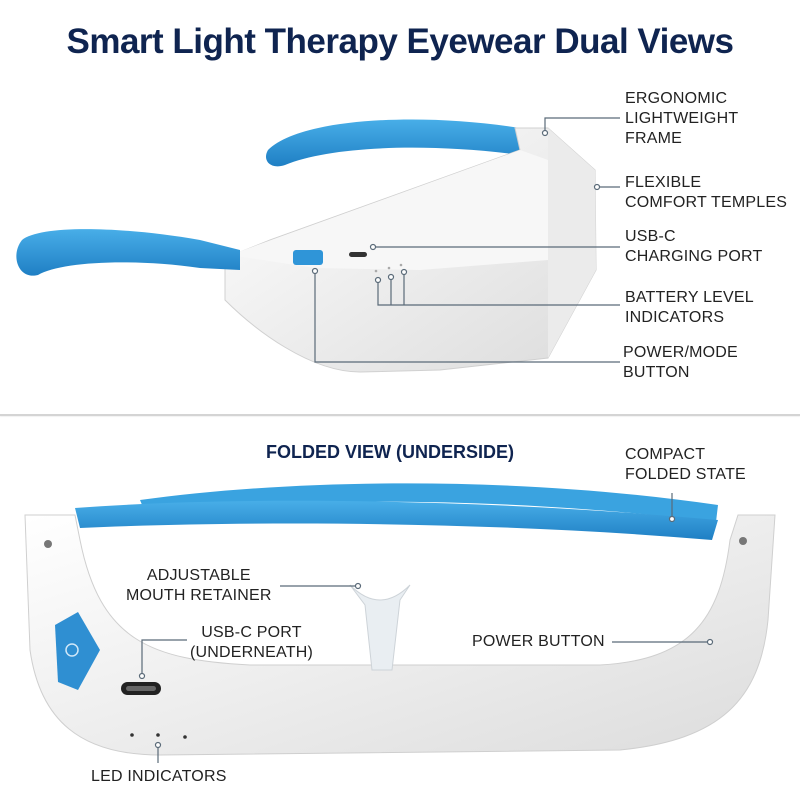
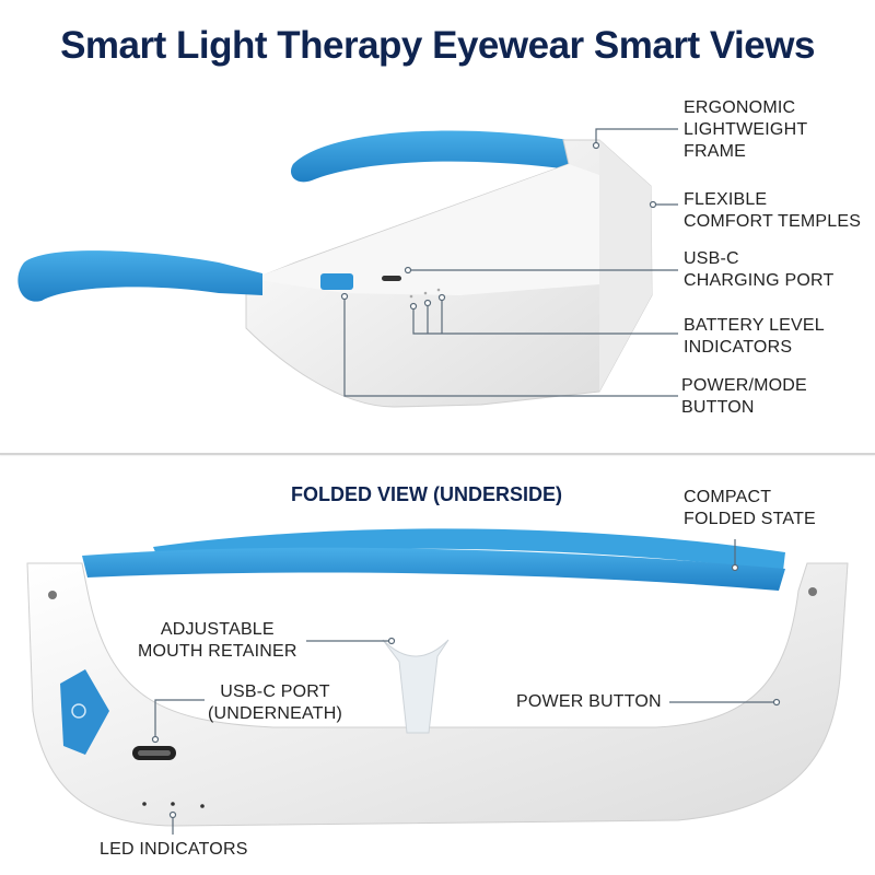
- Smart Light Therapy Eyewear Dual Views
+ Smart Light Therapy Eyewear Smart Views
  ERGONOMIC
  LIGHTWEIGHT
  FRAME
  FLEXIBLE
  COMFORT TEMPLES
  USB-C
  CHARGING PORT
  BATTERY LEVEL
  INDICATORS
  POWER/MODE
  BUTTON
  FOLDED VIEW (UNDERSIDE)
  COMPACT
  FOLDED STATE
  ADJUSTABLE
  MOUTH RETAINER
  USB-C PORT
  (UNDERNEATH)
  POWER BUTTON
  LED INDICATORS
